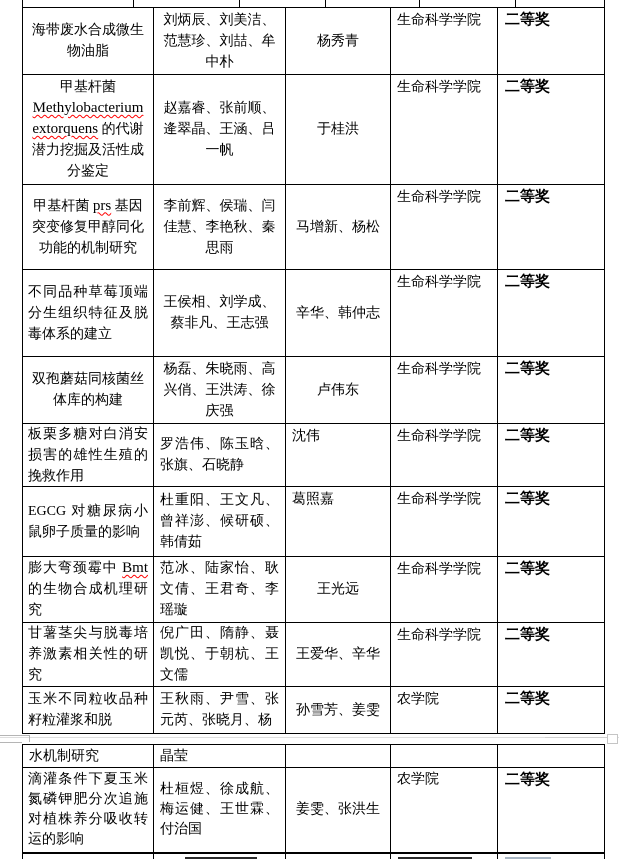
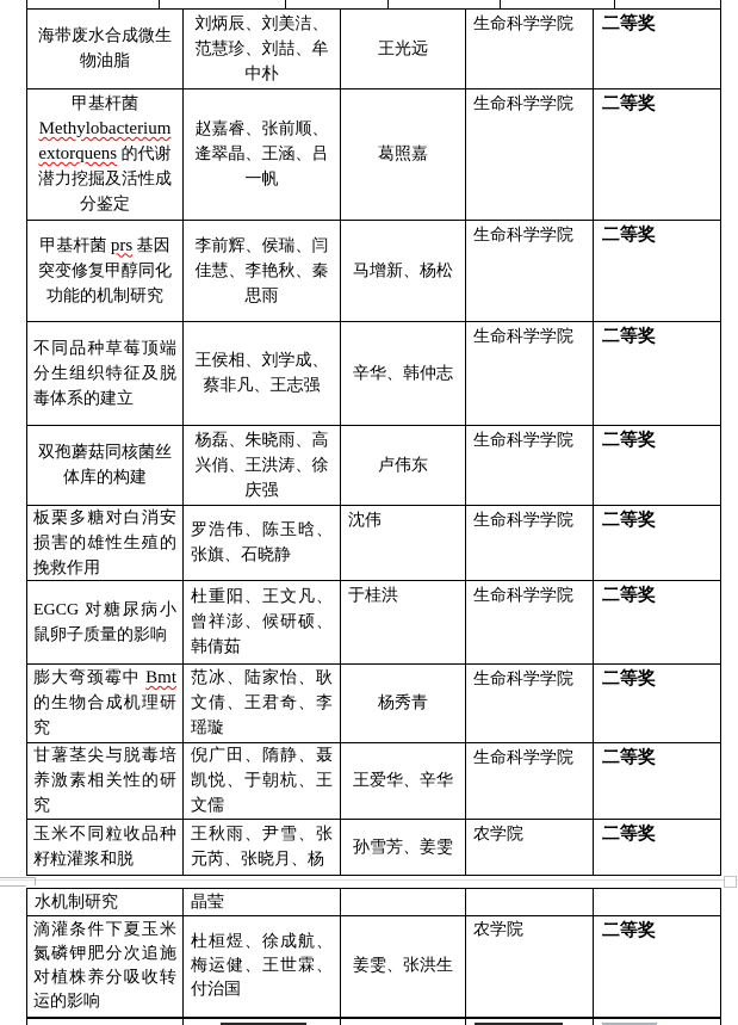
  海带废水合成微生物油脂
  刘炳辰、刘美洁、范慧珍、刘喆、牟中朴
- 杨秀青
+ 王光远
  生命科学学院
  二等奖
  甲基杆菌Methylobacterium extorquens 的代谢潜力挖掘及活性成分鉴定
  赵嘉睿、张前顺、逄翠晶、王涵、吕一帆
- 于桂洪
+ 葛照嘉
  生命科学学院
  二等奖
  甲基杆菌 prs 基因突变修复甲醇同化功能的机制研究
  李前辉、侯瑞、闫佳慧、李艳秋、秦思雨
  马增新、杨松
  生命科学学院
  二等奖
  不同品种草莓顶端分生组织特征及脱毒体系的建立
  王侯相、刘学成、蔡非凡、王志强
  辛华、韩仲志
  生命科学学院
  二等奖
  双孢蘑菇同核菌丝体库的构建
  杨磊、朱晓雨、高兴俏、王洪涛、徐庆强
  卢伟东
  生命科学学院
  二等奖
  板栗多糖对白消安损害的雄性生殖的挽救作用
  罗浩伟、陈玉晗、张旗、石晓静
  沈伟
  生命科学学院
  二等奖
  EGCG 对糖尿病小鼠卵子质量的影响
  杜重阳、王文凡、曾祥澎、候研硕、韩倩茹
- 葛照嘉
+ 于桂洪
  生命科学学院
  二等奖
  膨大弯颈霉中 Bmt 的生物合成机理研究
  范冰、陆家怡、耿文倩、王君奇、李瑶璇
- 王光远
+ 杨秀青
  生命科学学院
  二等奖
  甘薯茎尖与脱毒培养激素相关性的研究
  倪广田、隋静、聂凯悦、于朝杭、王文儒
  王爱华、辛华
  生命科学学院
  二等奖
  玉米不同粒收品种籽粒灌浆和脱
  王秋雨、尹雪、张元芮、张晓月、杨
  孙雪芳、姜雯
  农学院
  二等奖
  水机制研究
  晶莹
  滴灌条件下夏玉米氮磷钾肥分次追施对植株养分吸收转运的影响
  杜桓煜、徐成航、梅运健、王世霖、付治国
  姜雯、张洪生
  农学院
  二等奖
